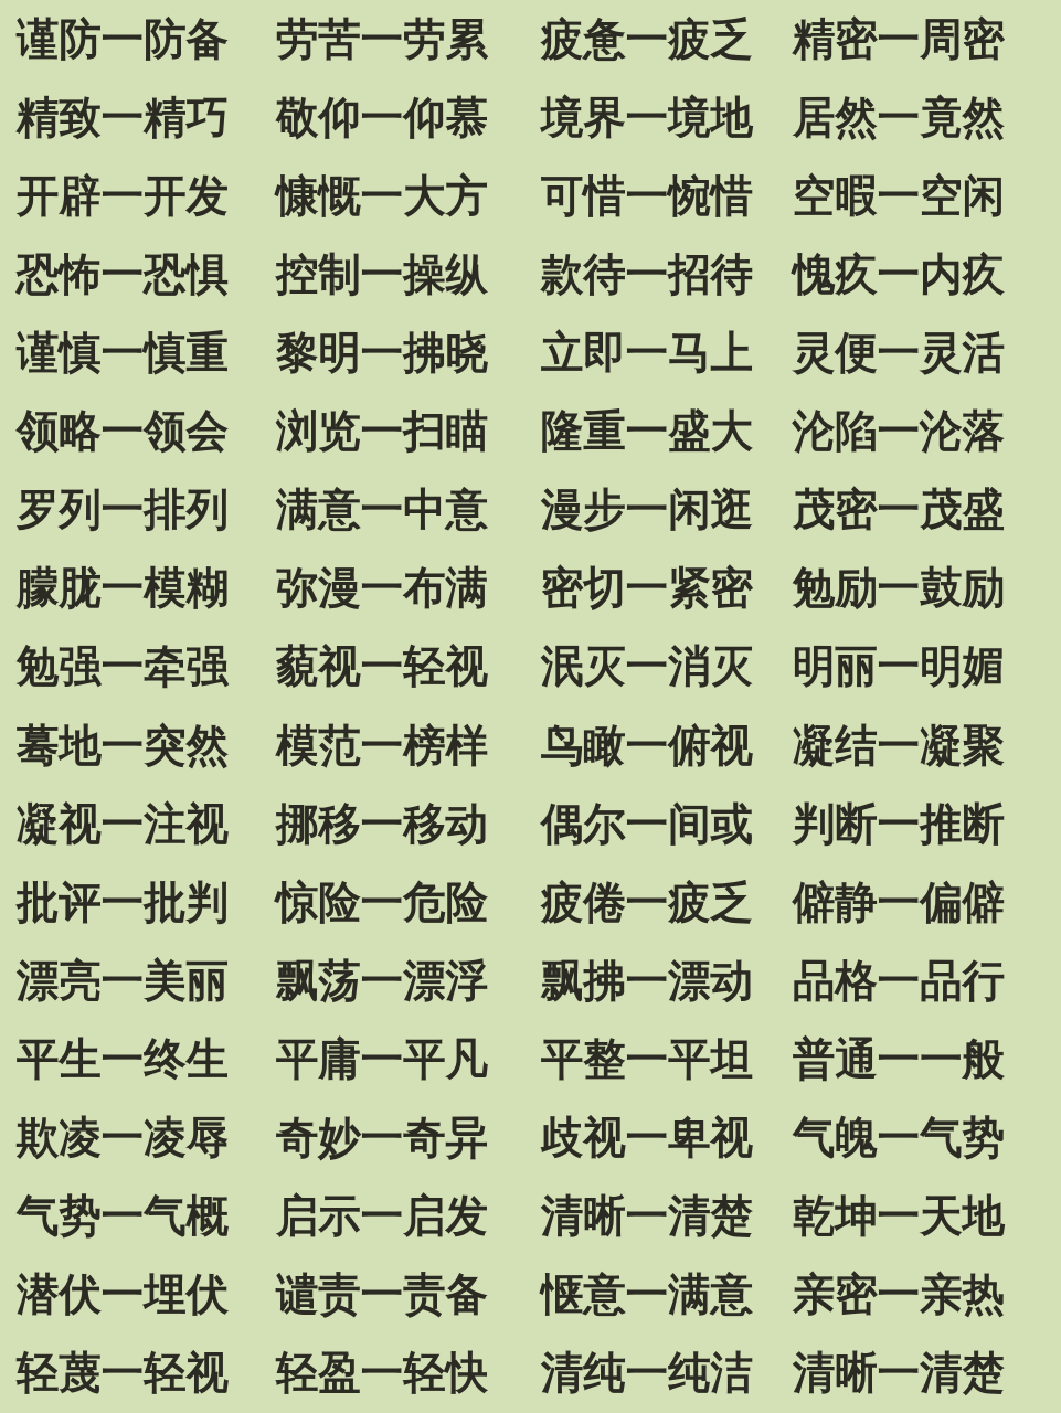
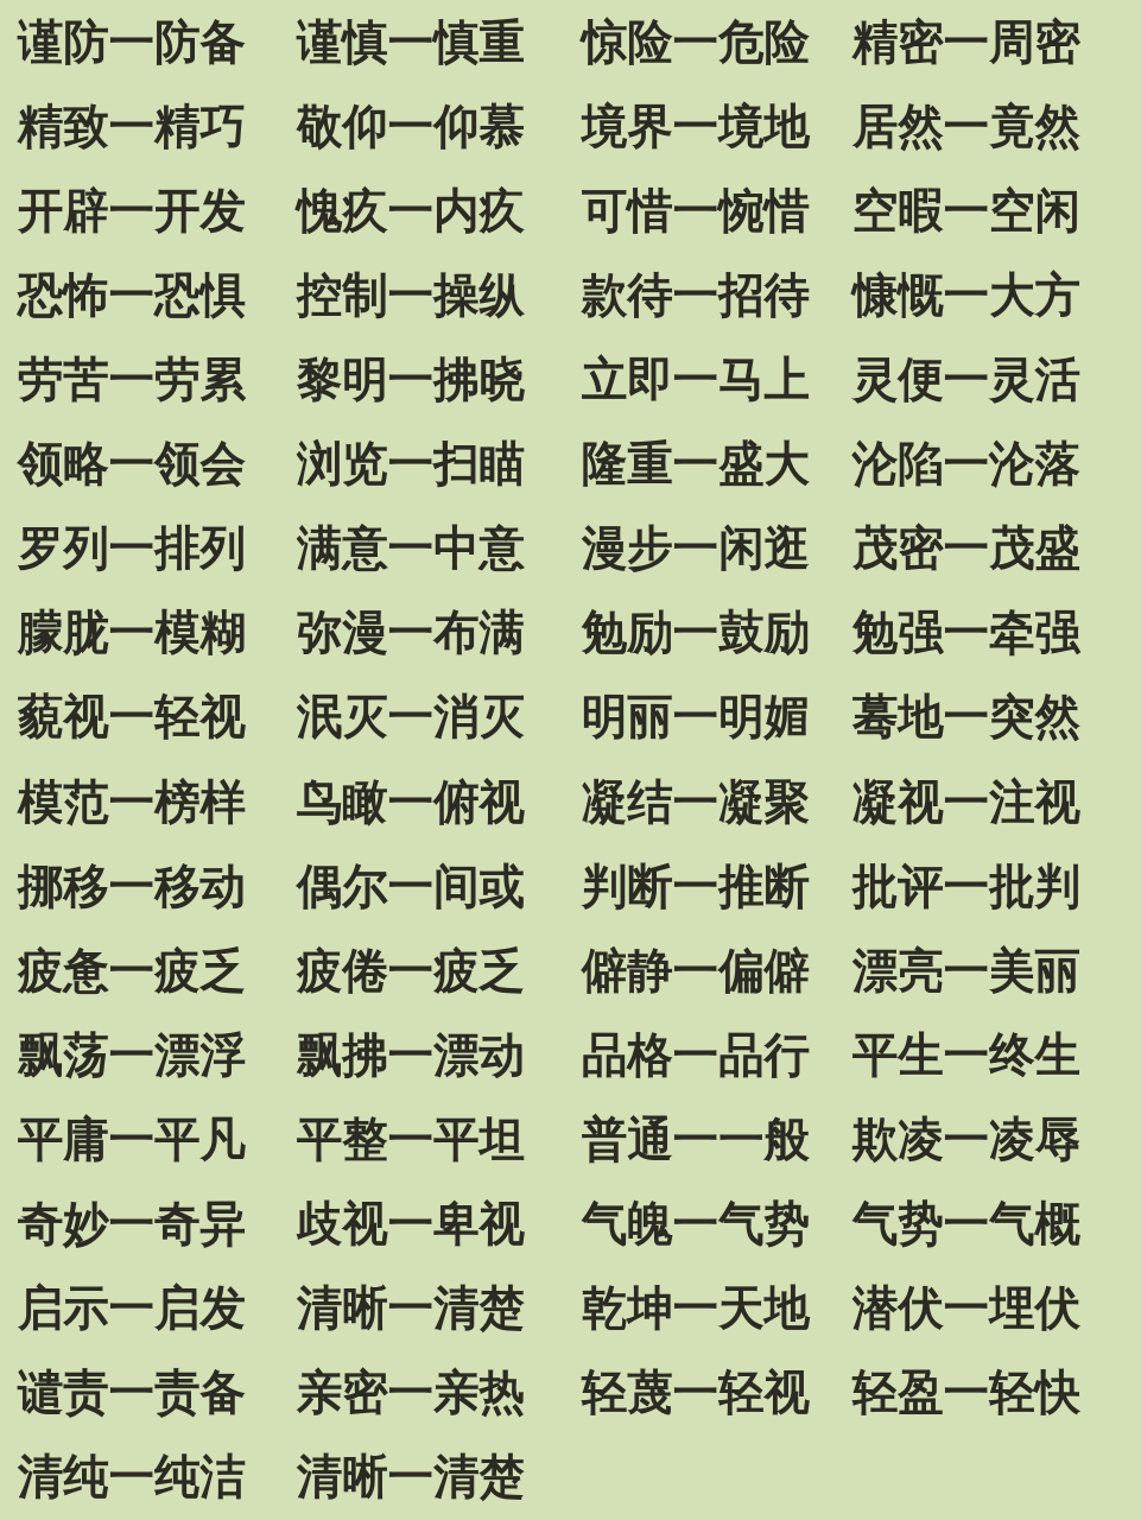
  谨防一防备
- 劳苦一劳累
+ 谨慎一慎重
- 疲惫一疲乏
+ 惊险一危险
  精密一周密
  精致一精巧
  敬仰一仰慕
  境界一境地
  居然一竟然
  开辟一开发
- 慷慨一大方
+ 愧疚一内疚
  可惜一惋惜
  空暇一空闲
  恐怖一恐惧
  控制一操纵
  款待一招待
- 愧疚一内疚
+ 慷慨一大方
- 谨慎一慎重
+ 劳苦一劳累
  黎明一拂晓
  立即一马上
  灵便一灵活
  领略一领会
  浏览一扫瞄
  隆重一盛大
  沦陷一沦落
  罗列一排列
  满意一中意
  漫步一闲逛
  茂密一茂盛
  朦胧一模糊
  弥漫一布满
- 密切一紧密
  勉励一鼓励
  勉强一牵强
  藐视一轻视
  泯灭一消灭
  明丽一明媚
  蓦地一突然
  模范一榜样
  鸟瞰一俯视
  凝结一凝聚
  凝视一注视
  挪移一移动
  偶尔一间或
  判断一推断
  批评一批判
- 惊险一危险
+ 疲惫一疲乏
  疲倦一疲乏
  僻静一偏僻
  漂亮一美丽
  飘荡一漂浮
  飘拂一漂动
  品格一品行
  平生一终生
  平庸一平凡
  平整一平坦
  普通一一般
  欺凌一凌辱
  奇妙一奇异
  歧视一卑视
  气魄一气势
  气势一气概
  启示一启发
  清晰一清楚
  乾坤一天地
  潜伏一埋伏
  谴责一责备
- 惬意一满意
  亲密一亲热
  轻蔑一轻视
  轻盈一轻快
  清纯一纯洁
  清晰一清楚
